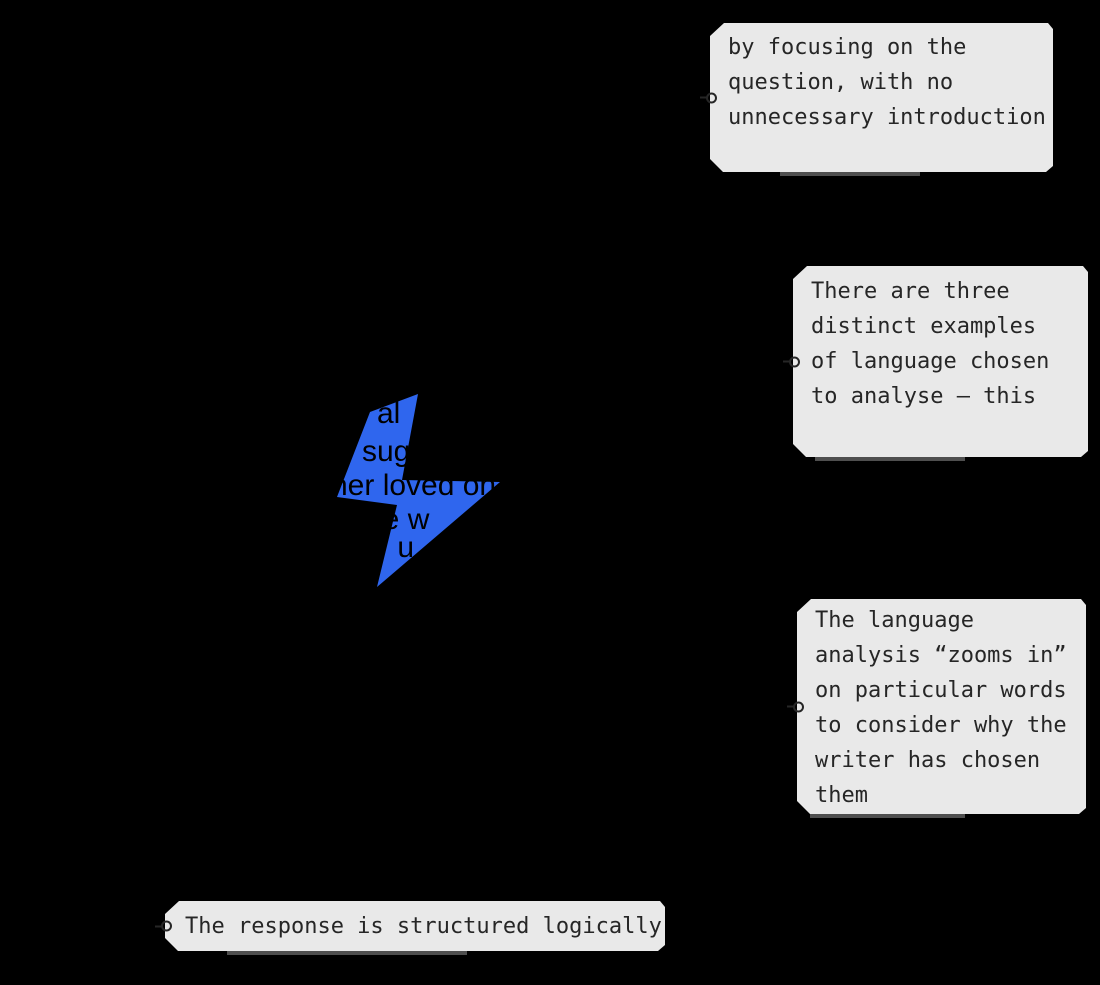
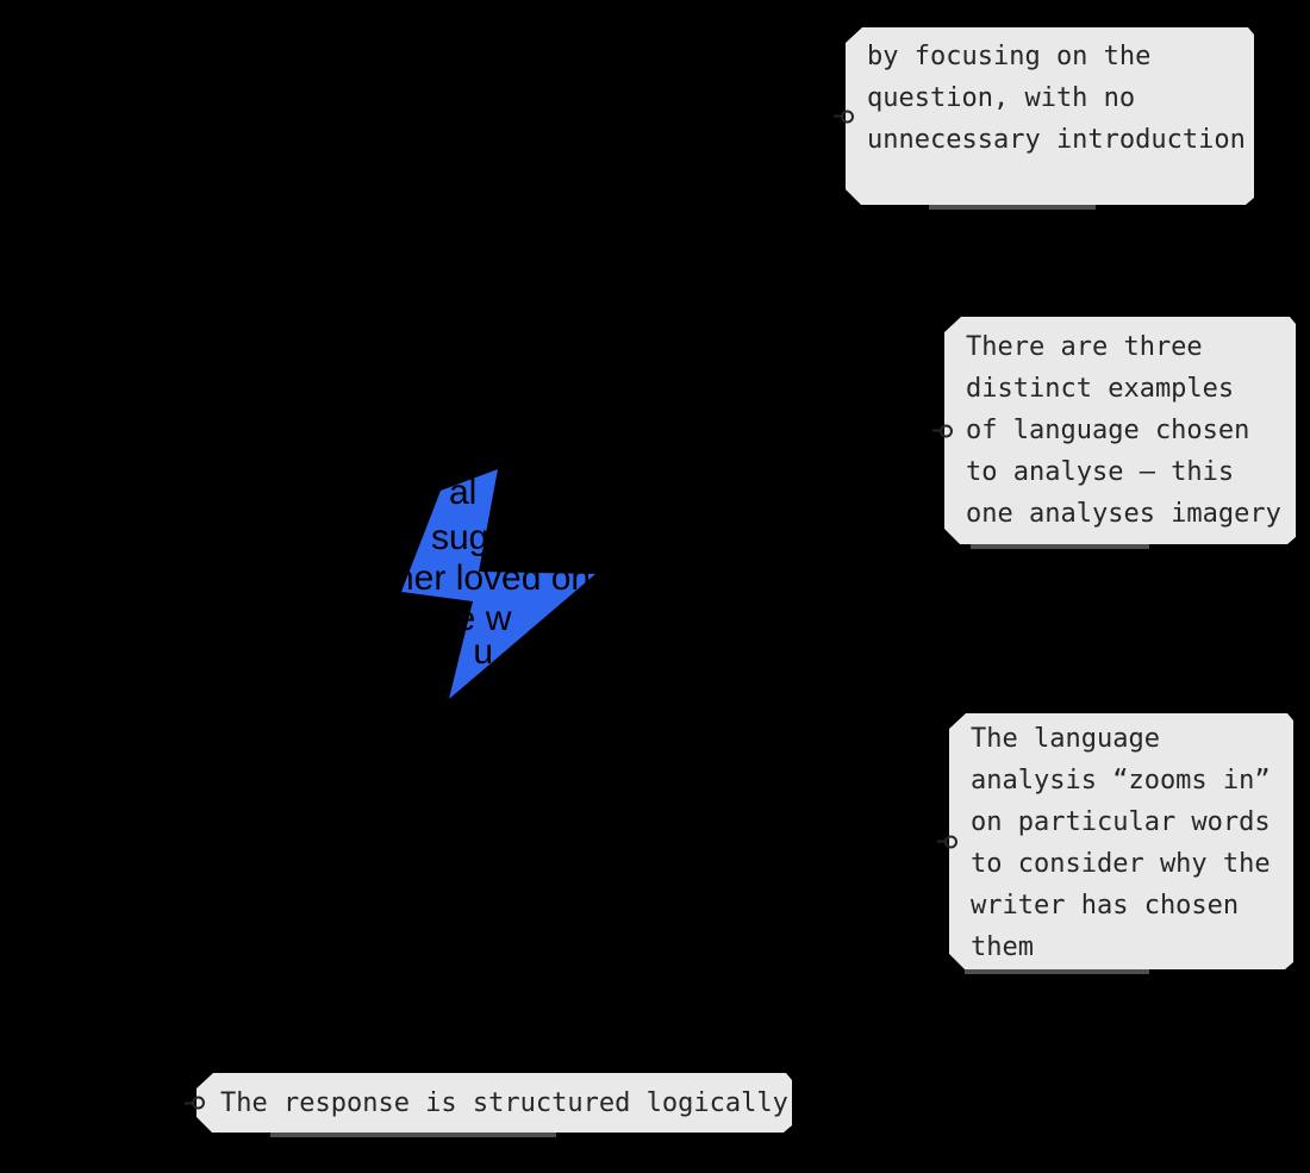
  al
  sug
  her loved on
  ne w
  ” u
  by focusing on the
  question, with no
  unnecessary introduction
  There are three
  distinct examples
  of language chosen
  to analyse – this
+ one analyses imagery
  The language
  analysis “zooms in”
  on particular words
  to consider why the
  writer has chosen
  them
  The response is structured logically
